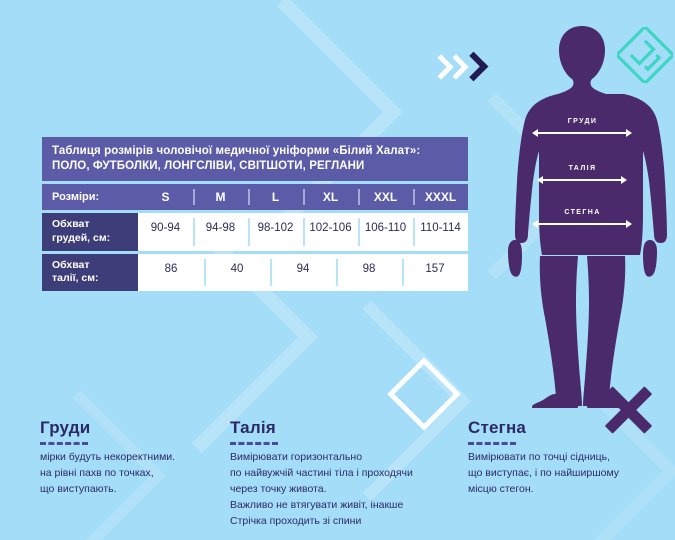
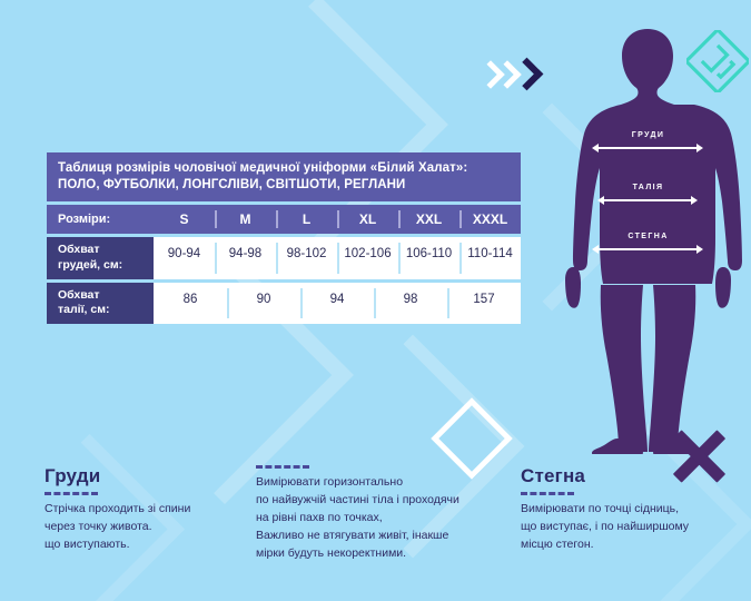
  Таблиця розмірів чоловічої медичної уніформи «Білий Халат»:
  ПОЛО, ФУТБОЛКИ, ЛОНГСЛІВИ, СВІТШОТИ, РЕГЛАНИ
  Розміри:
  S
  M
  L
  XL
  XXL
  XXXL
  Обхват
  грудей, см:
  90-94
  94-98
  98-102
  102-106
  106-110
  110-114
  Обхват
  талії, см:
  86
- 40
+ 90
  94
  98
  157
  Груди
- мірки будуть некоректними.
+ Стрічка проходить зі спини
- на рівні пахв по точках,
+ через точку живота.
  що виступають.
- Талія
  Вимірювати горизонтально
  по найвужчій частині тіла і проходячи
- через точку живота.
+ на рівні пахв по точках,
  Важливо не втягувати живіт, інакше
- Стрічка проходить зі спини
+ мірки будуть некоректними.
  Стегна
  Вимірювати по точці сідниць,
  що виступає, і по найширшому
  місцю стегон.
